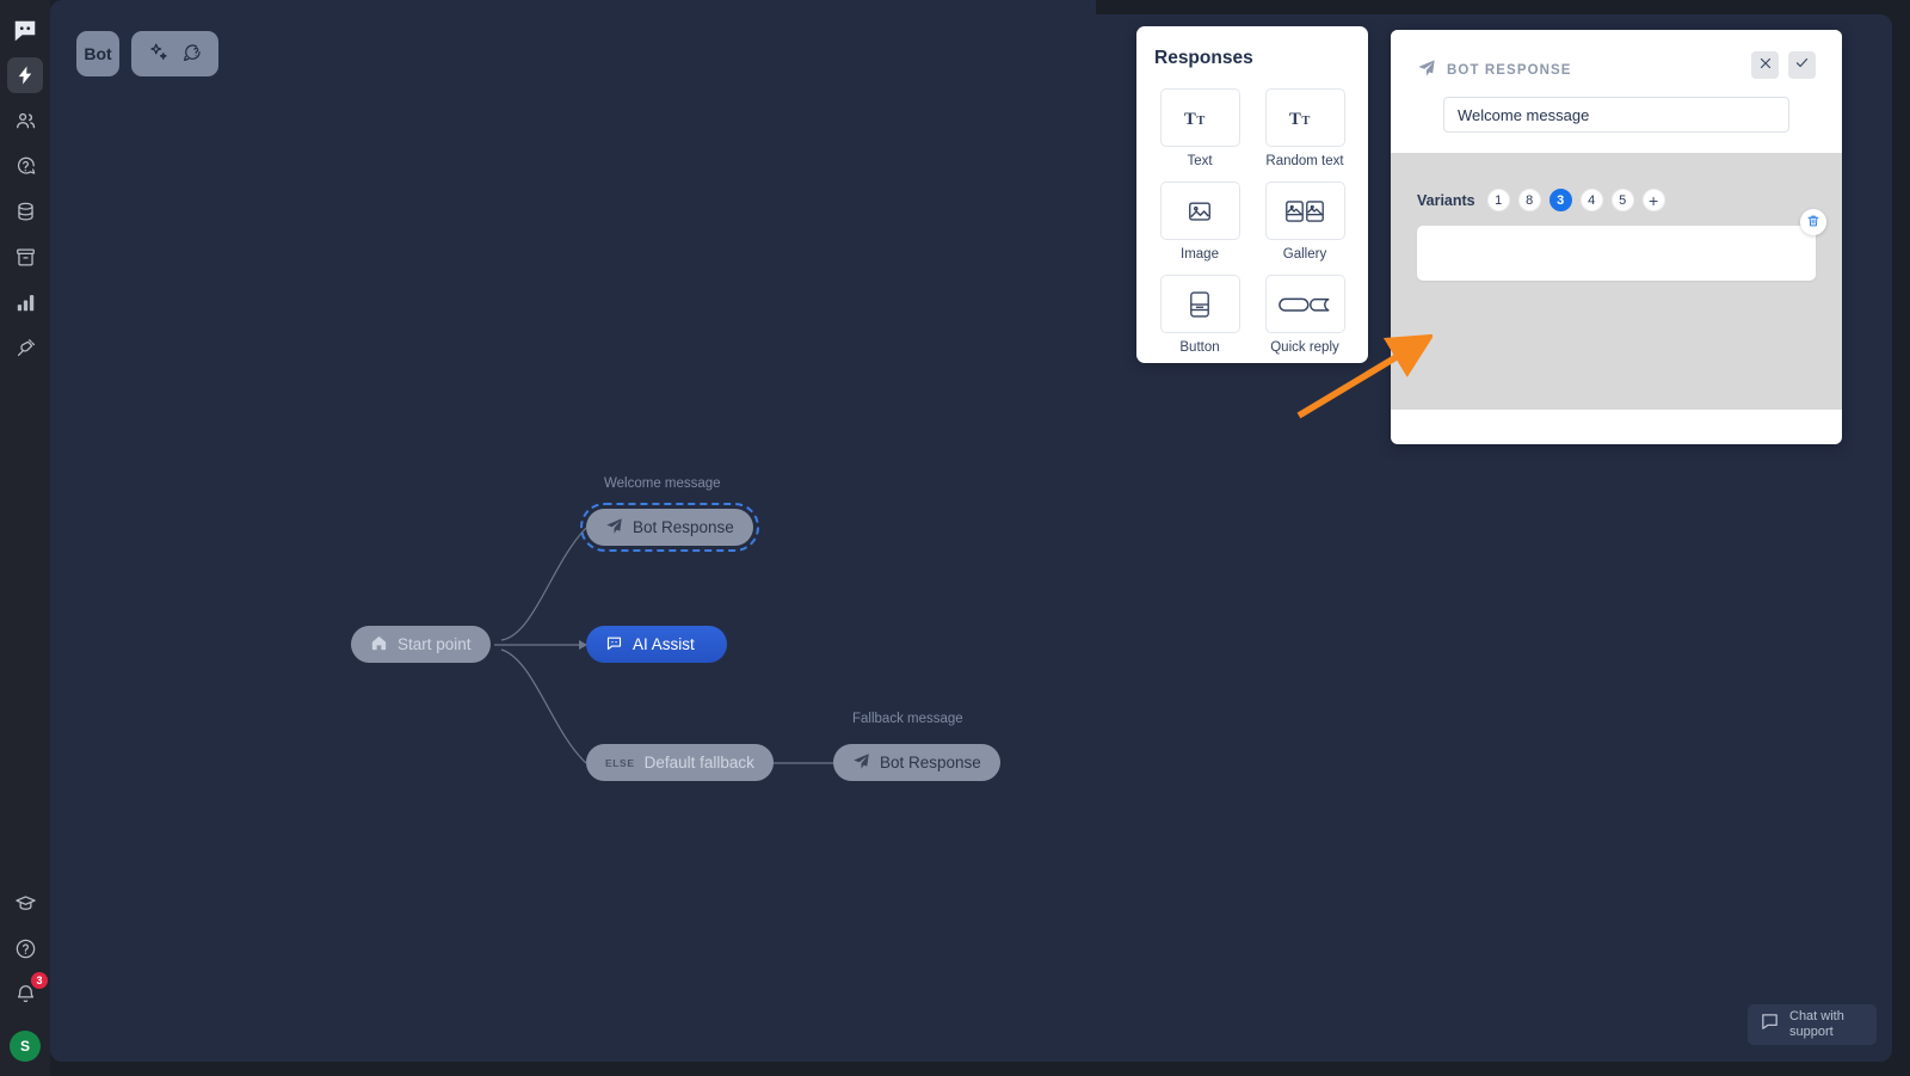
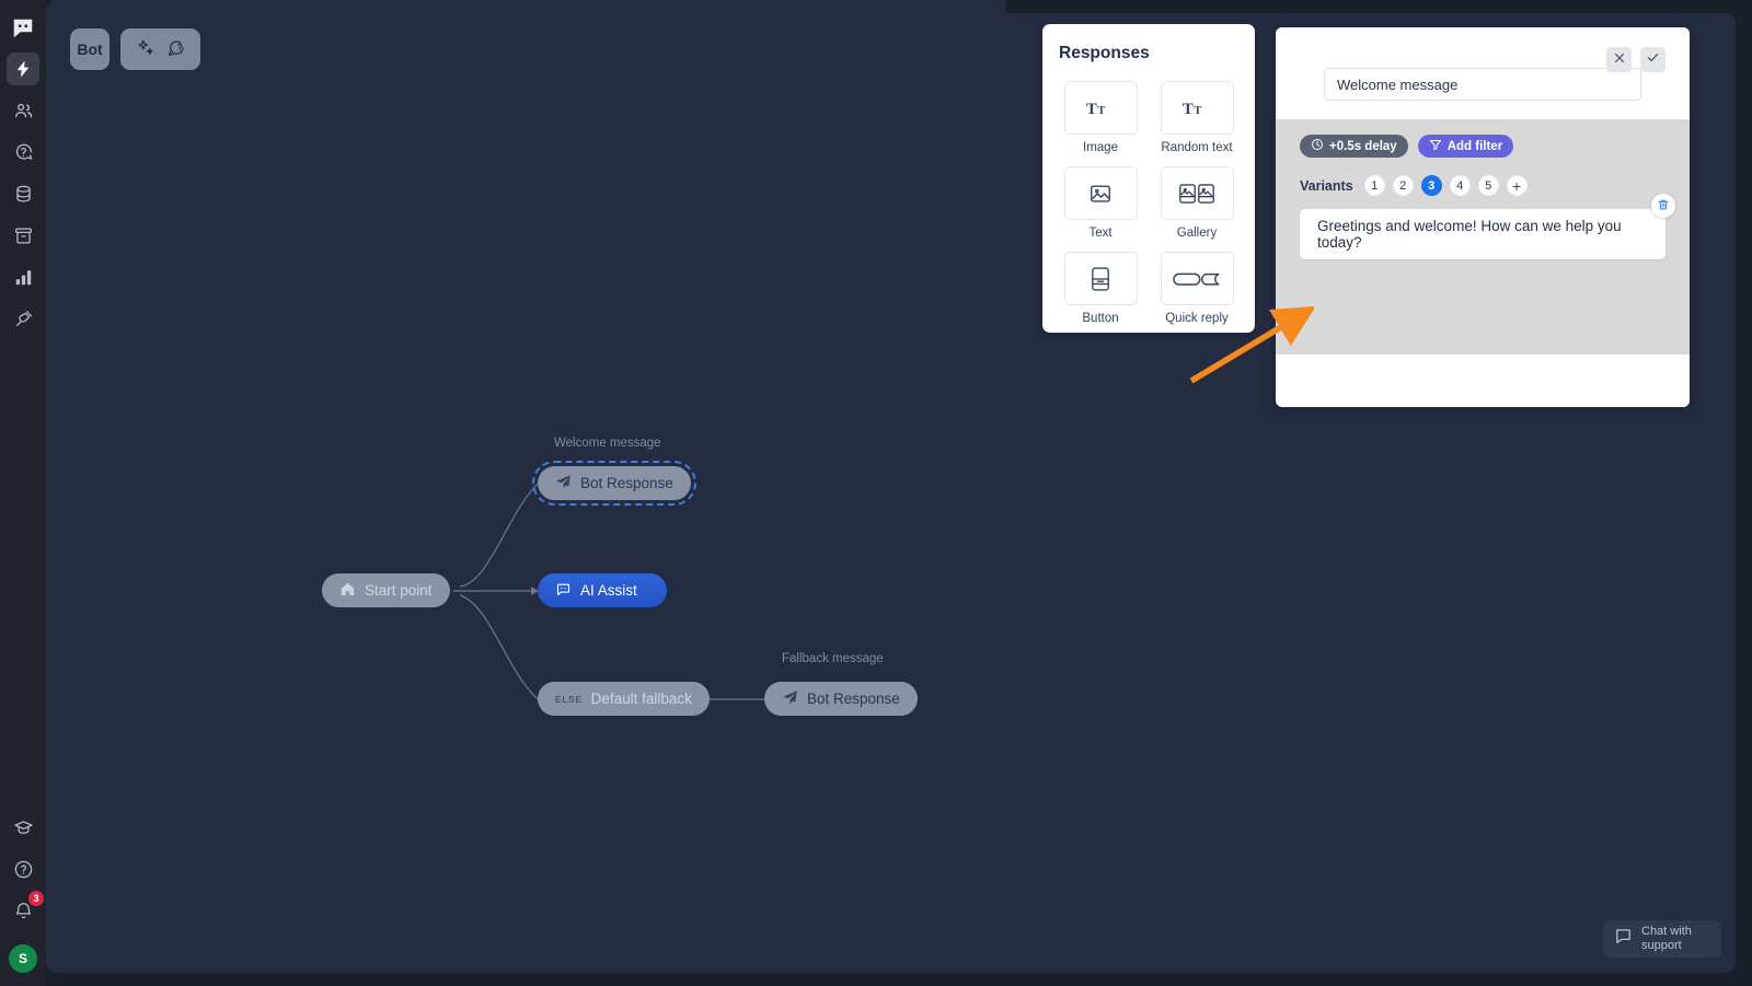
  Bot
  Welcome message
  Bot Response
  Start point
  AI Assist
  ELSE
  Default fallback
  Fallback message
  Bot Response
  Chat with
  support
  3
  S
  Responses
  T
  T
- Text
+ Image
  T
  T
  Random text
- Image
+ Text
  Gallery
  Button
  Quick reply
- BOT RESPONSE
  Welcome message
+ +0.5s delay
+ Add filter
  Variants
  1
- 8
+ 2
  3
  4
  5
  +
+ Greetings and welcome! How can we help you today?
